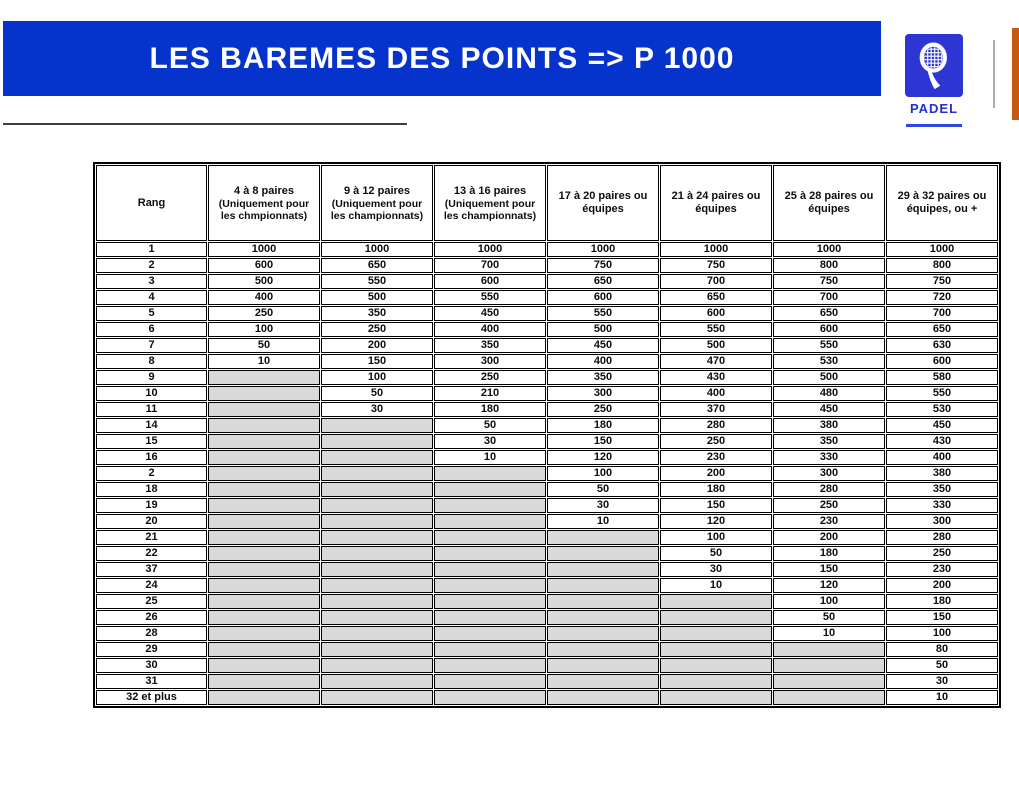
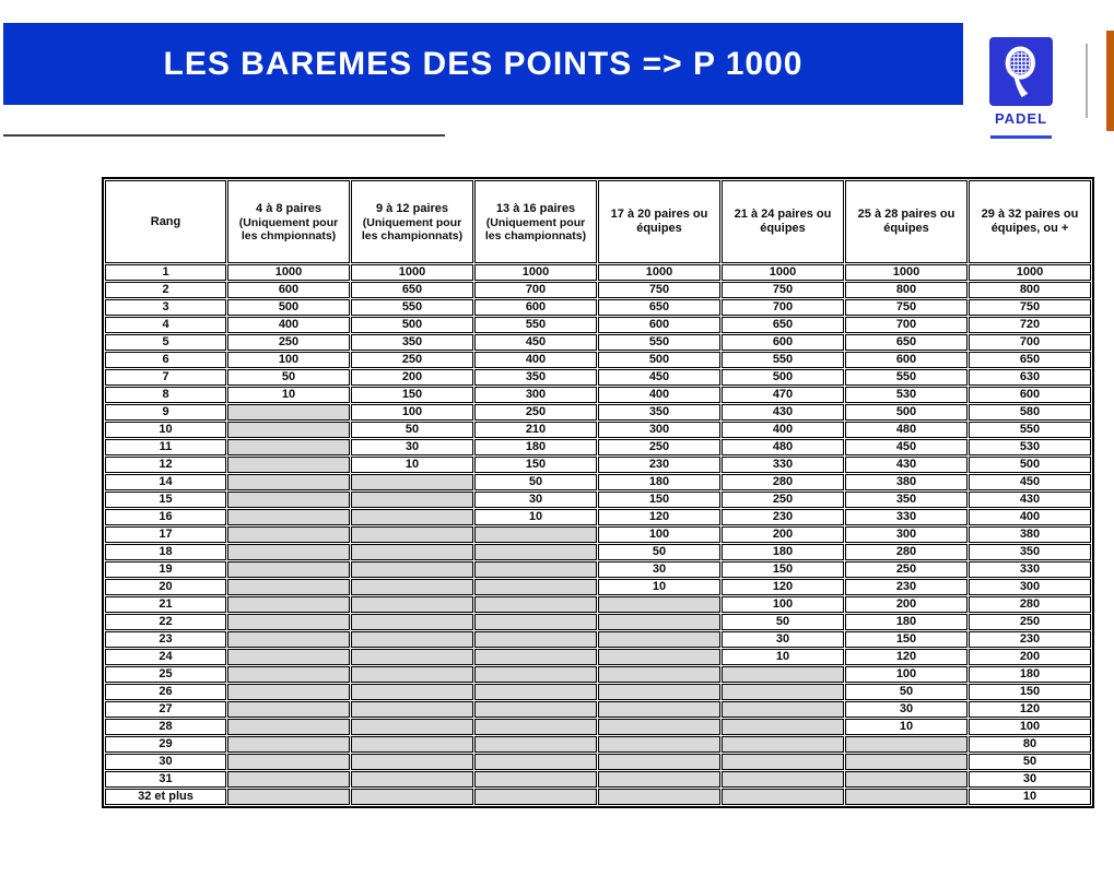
  LES BAREMES DES POINTS => P 1000
  PADEL
  Rang	4 à 8 paires(Uniquement pour les chmpionnats)	9 à 12 paires(Uniquement pour les championnats)	13 à 16 paires(Uniquement pour les championnats)	17 à 20 paires ou équipes	21 à 24 paires ou équipes	25 à 28 paires ou équipes	29 à 32 paires ou équipes, ou +
  1	1000	1000	1000	1000	1000	1000	1000
  2	600	650	700	750	750	800	800
  3	500	550	600	650	700	750	750
  4	400	500	550	600	650	700	720
  5	250	350	450	550	600	650	700
  6	100	250	400	500	550	600	650
  7	50	200	350	450	500	550	630
  8	10	150	300	400	470	530	600
  9		100	250	350	430	500	580
  10		50	210	300	400	480	550
- 11		30	180	250	370	450	530
+ 11		30	180	250	480	450	530
+ 12		10	150	230	330	430	500
  14			50	180	280	380	450
  15			30	150	250	350	430
  16			10	120	230	330	400
- 2				100	200	300	380
+ 17				100	200	300	380
  18				50	180	280	350
  19				30	150	250	330
  20				10	120	230	300
  21					100	200	280
  22					50	180	250
- 37					30	150	230
+ 23					30	150	230
  24					10	120	200
  25						100	180
  26						50	150
+ 27						30	120
  28						10	100
  29							80
  30							50
  31							30
  32 et plus							10
